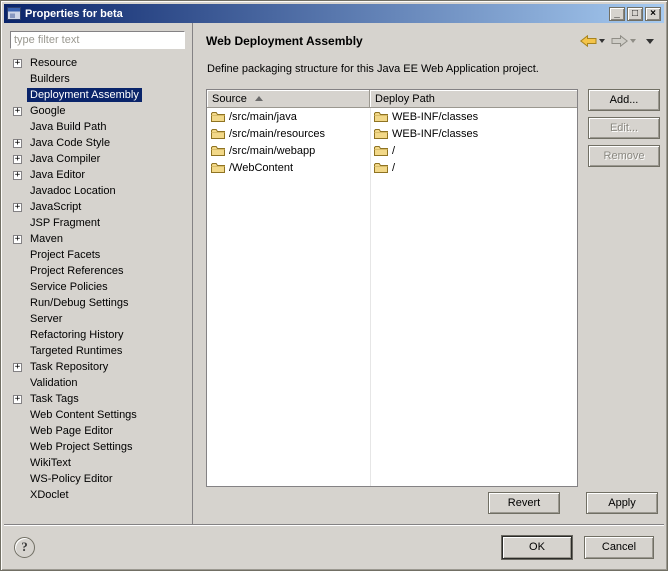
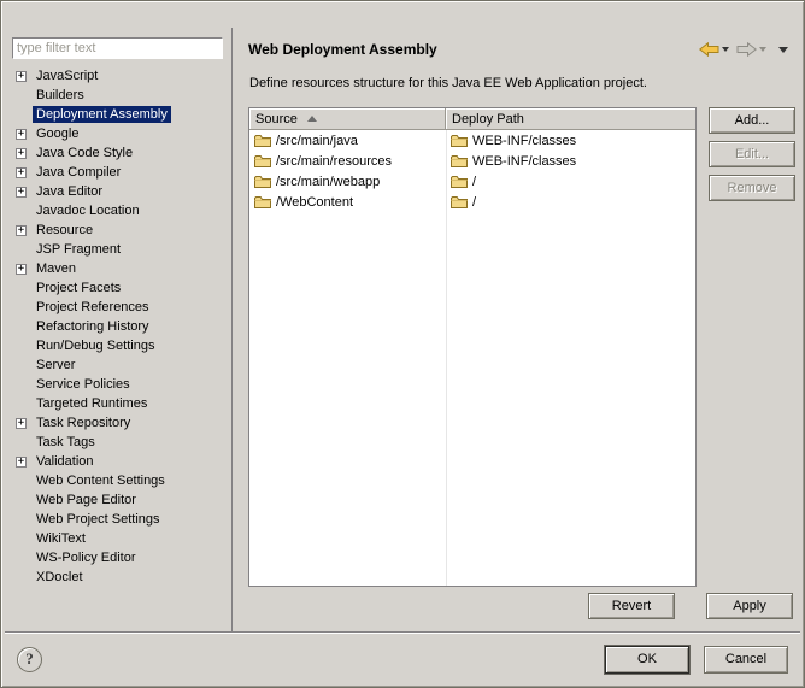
- Properties for beta
- _
- □
- ×
  type filter text
  +
- Resource
+ JavaScript
  Builders
  Deployment Assembly
  +
  Google
- Java Build Path
  +
  Java Code Style
  +
  Java Compiler
  +
  Java Editor
  Javadoc Location
  +
- JavaScript
+ Resource
  JSP Fragment
  +
  Maven
  Project Facets
  Project References
- Service Policies
+ Refactoring History
  Run/Debug Settings
  Server
- Refactoring History
+ Service Policies
  Targeted Runtimes
  +
  Task Repository
- Validation
+ Task Tags
  +
- Task Tags
+ Validation
  Web Content Settings
  Web Page Editor
  Web Project Settings
  WikiText
  WS-Policy Editor
  XDoclet
  Web Deployment Assembly
- Define packaging structure for this Java EE Web Application project.
+ Define resources structure for this Java EE Web Application project.
  Source
  Deploy Path
  /src/main/java
  WEB-INF/classes
  /src/main/resources
  WEB-INF/classes
  /src/main/webapp
  /
  /WebContent
  /
  Add...
  Edit...
  Remove
  Revert
  Apply
  ?
  OK
  Cancel
